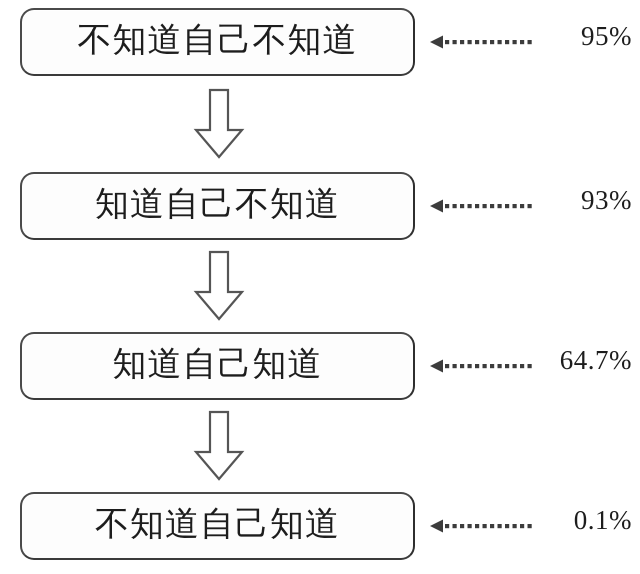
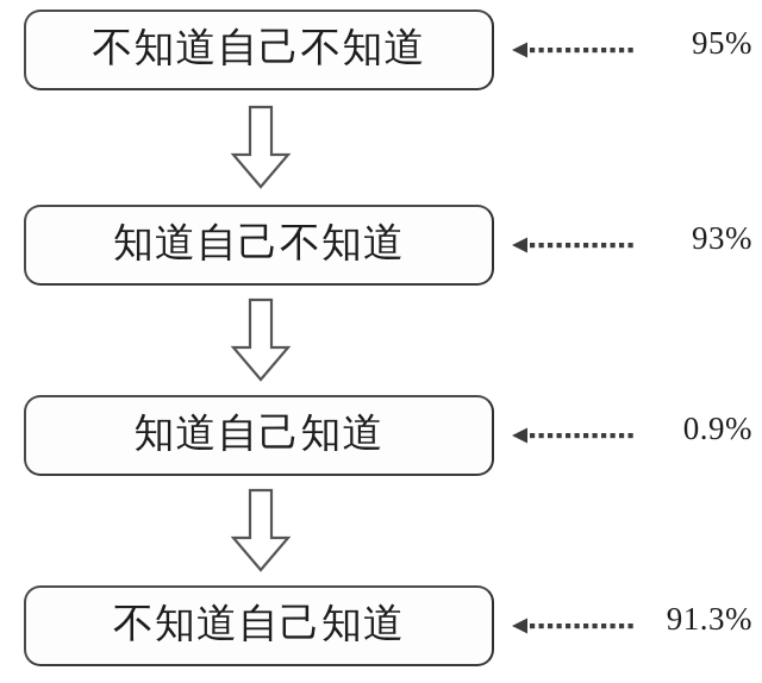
  不知道自己不知道
  95%
  知道自己不知道
  93%
  知道自己知道
- 64.7%
+ 0.9%
  不知道自己知道
- 0.1%
+ 91.3%
